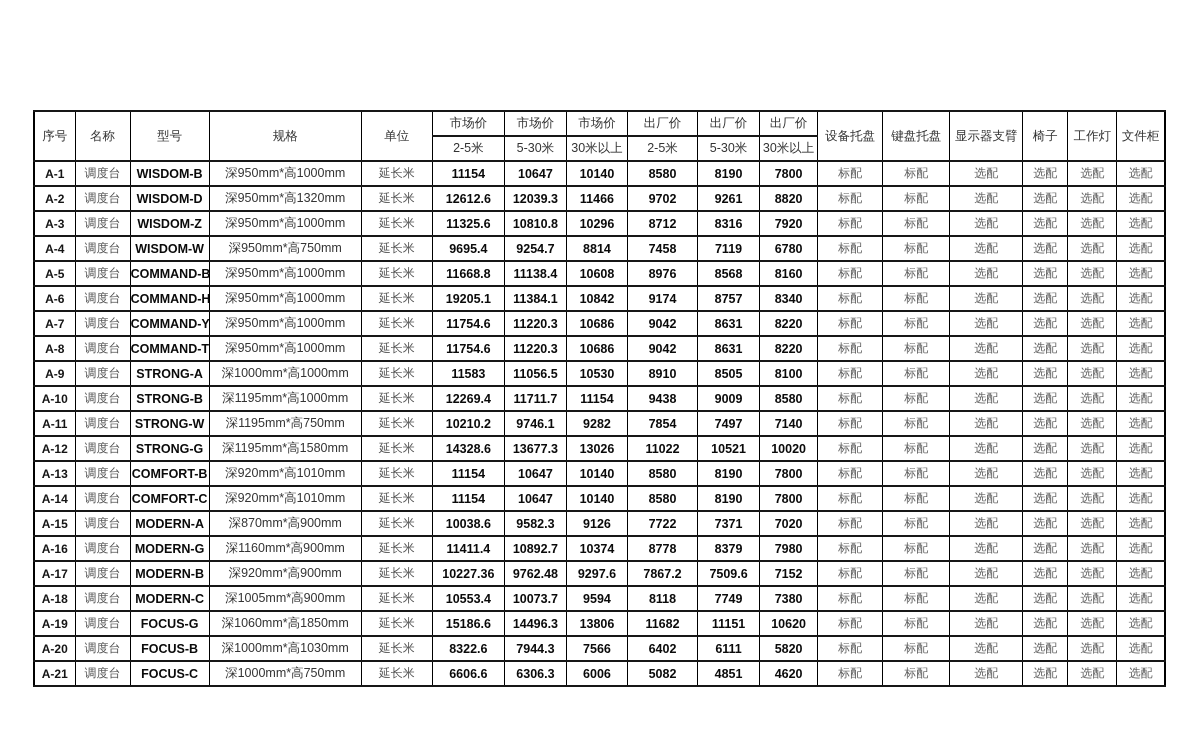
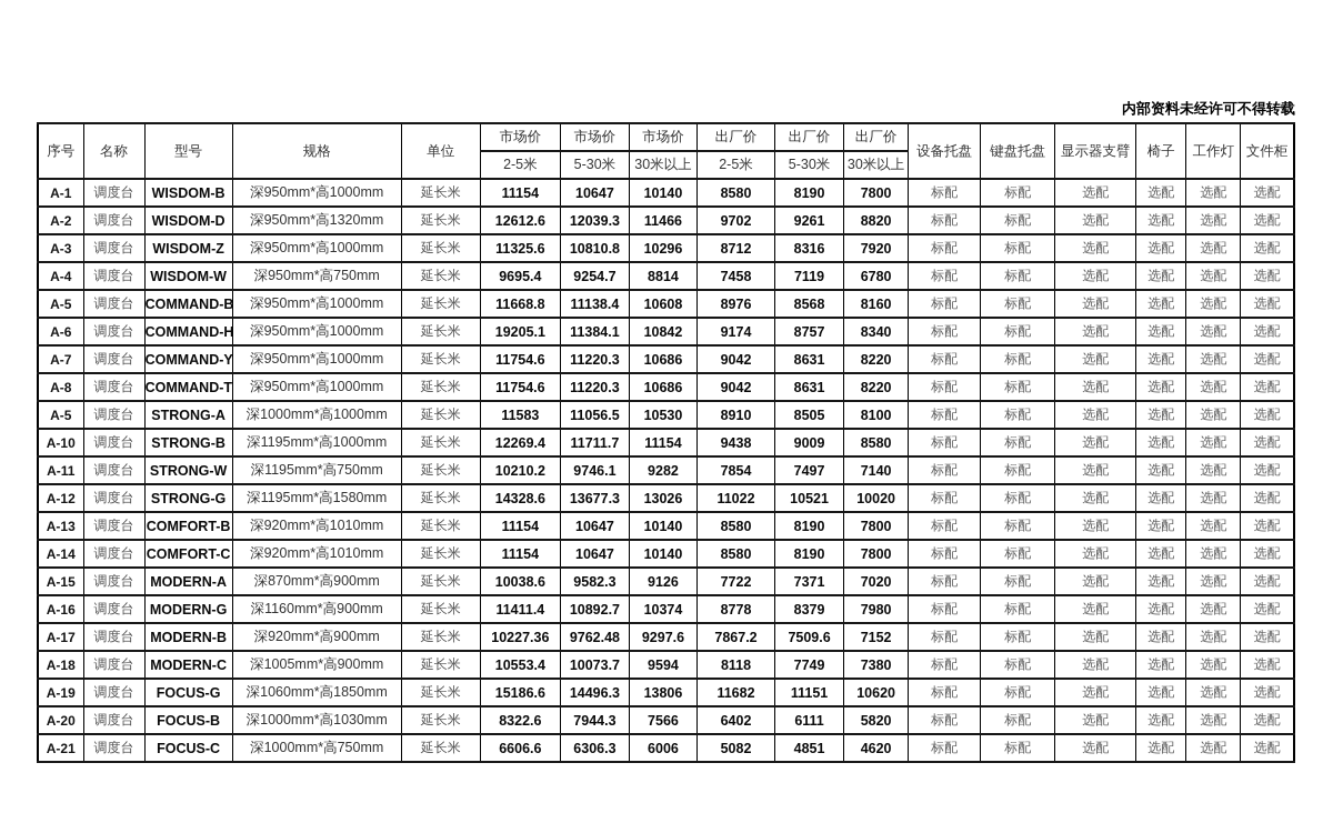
+ 内部资料未经许可不得转载
  序号	名称	型号	规格	单位	市场价	市场价	市场价	出厂价	出厂价	出厂价	设备托盘	键盘托盘	显示器支臂	椅子	工作灯	文件柜
  2-5米	5-30米	30米以上	2-5米	5-30米	30米以上
  A-1	调度台	WISDOM-B	深950mm*高1000mm	延长米	11154	10647	10140	8580	8190	7800	标配	标配	选配	选配	选配	选配
  A-2	调度台	WISDOM-D	深950mm*高1320mm	延长米	12612.6	12039.3	11466	9702	9261	8820	标配	标配	选配	选配	选配	选配
  A-3	调度台	WISDOM-Z	深950mm*高1000mm	延长米	11325.6	10810.8	10296	8712	8316	7920	标配	标配	选配	选配	选配	选配
  A-4	调度台	WISDOM-W	深950mm*高750mm	延长米	9695.4	9254.7	8814	7458	7119	6780	标配	标配	选配	选配	选配	选配
  A-5	调度台	COMMAND-B	深950mm*高1000mm	延长米	11668.8	11138.4	10608	8976	8568	8160	标配	标配	选配	选配	选配	选配
  A-6	调度台	COMMAND-H	深950mm*高1000mm	延长米	19205.1	11384.1	10842	9174	8757	8340	标配	标配	选配	选配	选配	选配
  A-7	调度台	COMMAND-Y	深950mm*高1000mm	延长米	11754.6	11220.3	10686	9042	8631	8220	标配	标配	选配	选配	选配	选配
  A-8	调度台	COMMAND-T	深950mm*高1000mm	延长米	11754.6	11220.3	10686	9042	8631	8220	标配	标配	选配	选配	选配	选配
- A-9	调度台	STRONG-A	深1000mm*高1000mm	延长米	11583	11056.5	10530	8910	8505	8100	标配	标配	选配	选配	选配	选配
+ A-5	调度台	STRONG-A	深1000mm*高1000mm	延长米	11583	11056.5	10530	8910	8505	8100	标配	标配	选配	选配	选配	选配
  A-10	调度台	STRONG-B	深1195mm*高1000mm	延长米	12269.4	11711.7	11154	9438	9009	8580	标配	标配	选配	选配	选配	选配
  A-11	调度台	STRONG-W	深1195mm*高750mm	延长米	10210.2	9746.1	9282	7854	7497	7140	标配	标配	选配	选配	选配	选配
  A-12	调度台	STRONG-G	深1195mm*高1580mm	延长米	14328.6	13677.3	13026	11022	10521	10020	标配	标配	选配	选配	选配	选配
  A-13	调度台	COMFORT-B	深920mm*高1010mm	延长米	11154	10647	10140	8580	8190	7800	标配	标配	选配	选配	选配	选配
  A-14	调度台	COMFORT-C	深920mm*高1010mm	延长米	11154	10647	10140	8580	8190	7800	标配	标配	选配	选配	选配	选配
  A-15	调度台	MODERN-A	深870mm*高900mm	延长米	10038.6	9582.3	9126	7722	7371	7020	标配	标配	选配	选配	选配	选配
  A-16	调度台	MODERN-G	深1160mm*高900mm	延长米	11411.4	10892.7	10374	8778	8379	7980	标配	标配	选配	选配	选配	选配
  A-17	调度台	MODERN-B	深920mm*高900mm	延长米	10227.36	9762.48	9297.6	7867.2	7509.6	7152	标配	标配	选配	选配	选配	选配
  A-18	调度台	MODERN-C	深1005mm*高900mm	延长米	10553.4	10073.7	9594	8118	7749	7380	标配	标配	选配	选配	选配	选配
  A-19	调度台	FOCUS-G	深1060mm*高1850mm	延长米	15186.6	14496.3	13806	11682	11151	10620	标配	标配	选配	选配	选配	选配
  A-20	调度台	FOCUS-B	深1000mm*高1030mm	延长米	8322.6	7944.3	7566	6402	6111	5820	标配	标配	选配	选配	选配	选配
  A-21	调度台	FOCUS-C	深1000mm*高750mm	延长米	6606.6	6306.3	6006	5082	4851	4620	标配	标配	选配	选配	选配	选配
